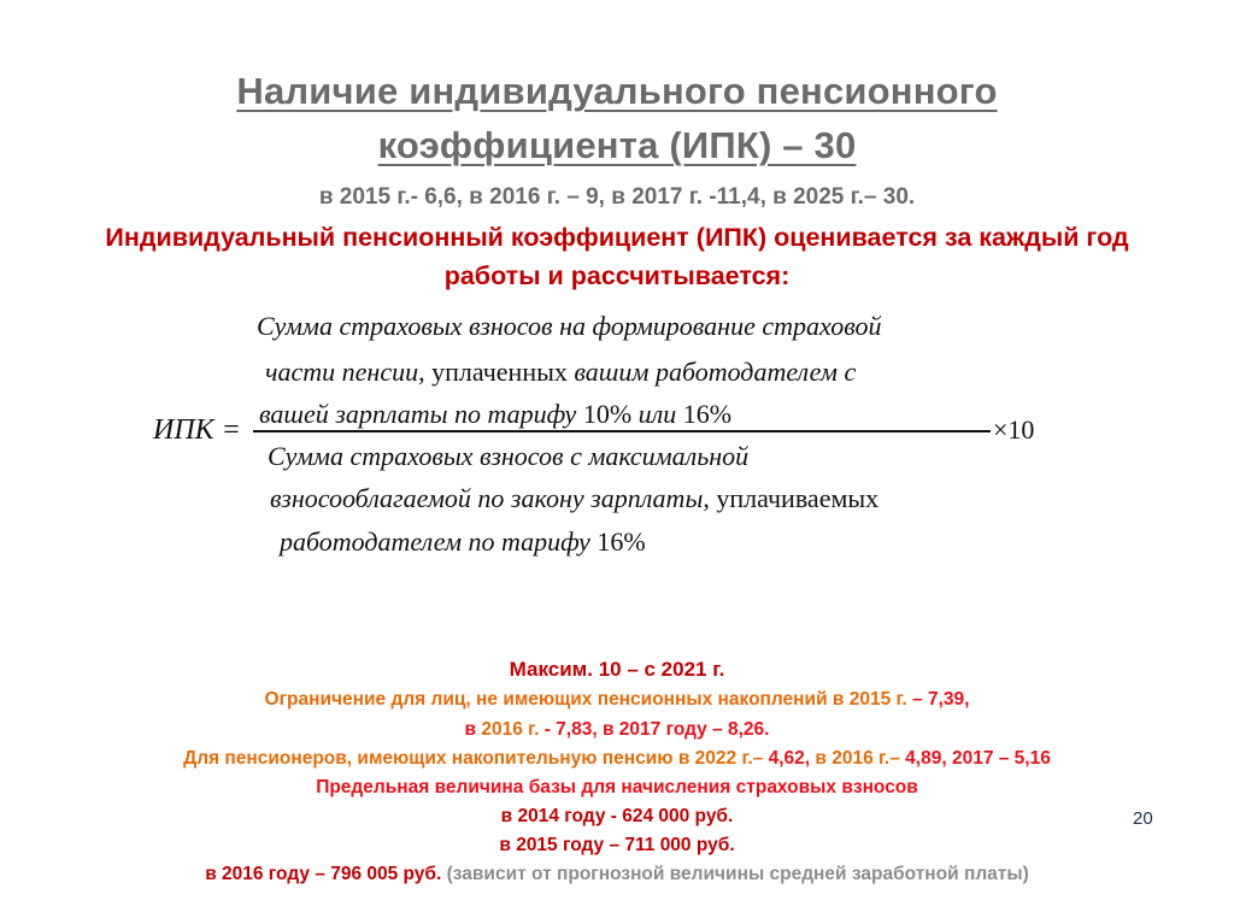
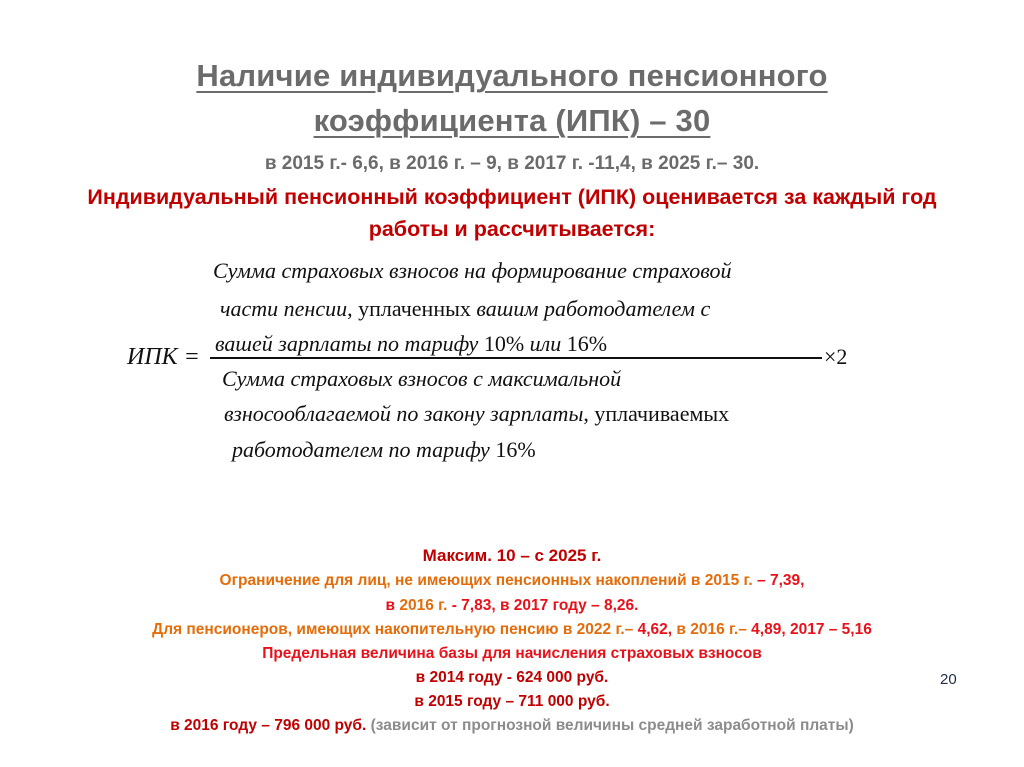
  Наличие индивидуального пенсионного
  коэффициента (ИПК) – 30
  в 2015 г.- 6,6, в 2016 г. – 9, в 2017 г. -11,4, в 2025 г.– 30.
  Индивидуальный пенсионный коэффициент (ИПК) оценивается за каждый год
  работы и рассчитывается:
  Сумма страховых взносов на формирование страховой
  части пенсии, уплаченных вашим работодателем с
  вашей зарплаты по тарифу 10% или 16%
  ИПК =
- ×10
+ ×2
  Сумма страховых взносов с максимальной
  взносооблагаемой по закону зарплаты, уплачиваемых
  работодателем по тарифу 16%
- Максим. 10 – с 2021 г.
+ Максим. 10 – с 2025 г.
  Ограничение для лиц, не имеющих пенсионных накоплений в 2015 г. – 7,39,
  в 2016 г. - 7,83, в 2017 году – 8,26.
  Для пенсионеров, имеющих накопительную пенсию в 2022 г.– 4,62, в 2016 г.– 4,89, 2017 – 5,16
  Предельная величина базы для начисления страховых взносов
  в 2014 году - 624 000 руб.
  в 2015 году – 711 000 руб.
- в 2016 году – 796 005 руб. (зависит от прогнозной величины средней заработной платы)
+ в 2016 году – 796 000 руб. (зависит от прогнозной величины средней заработной платы)
  20
